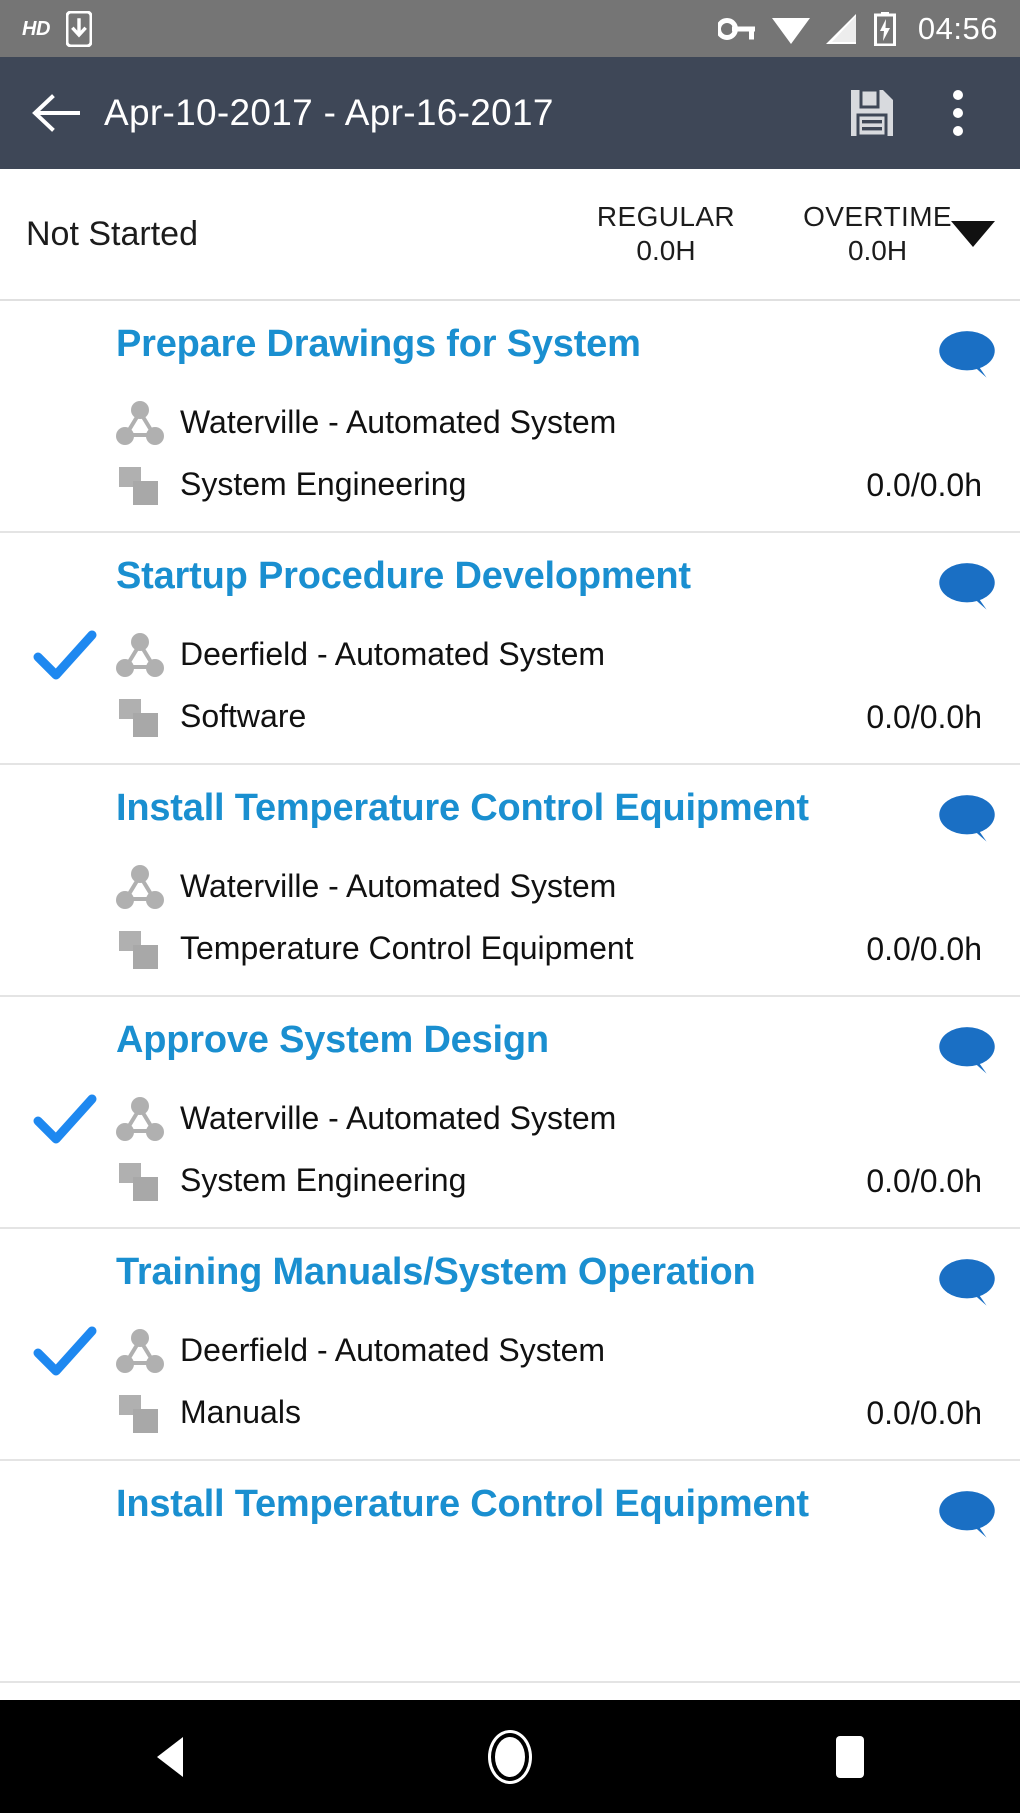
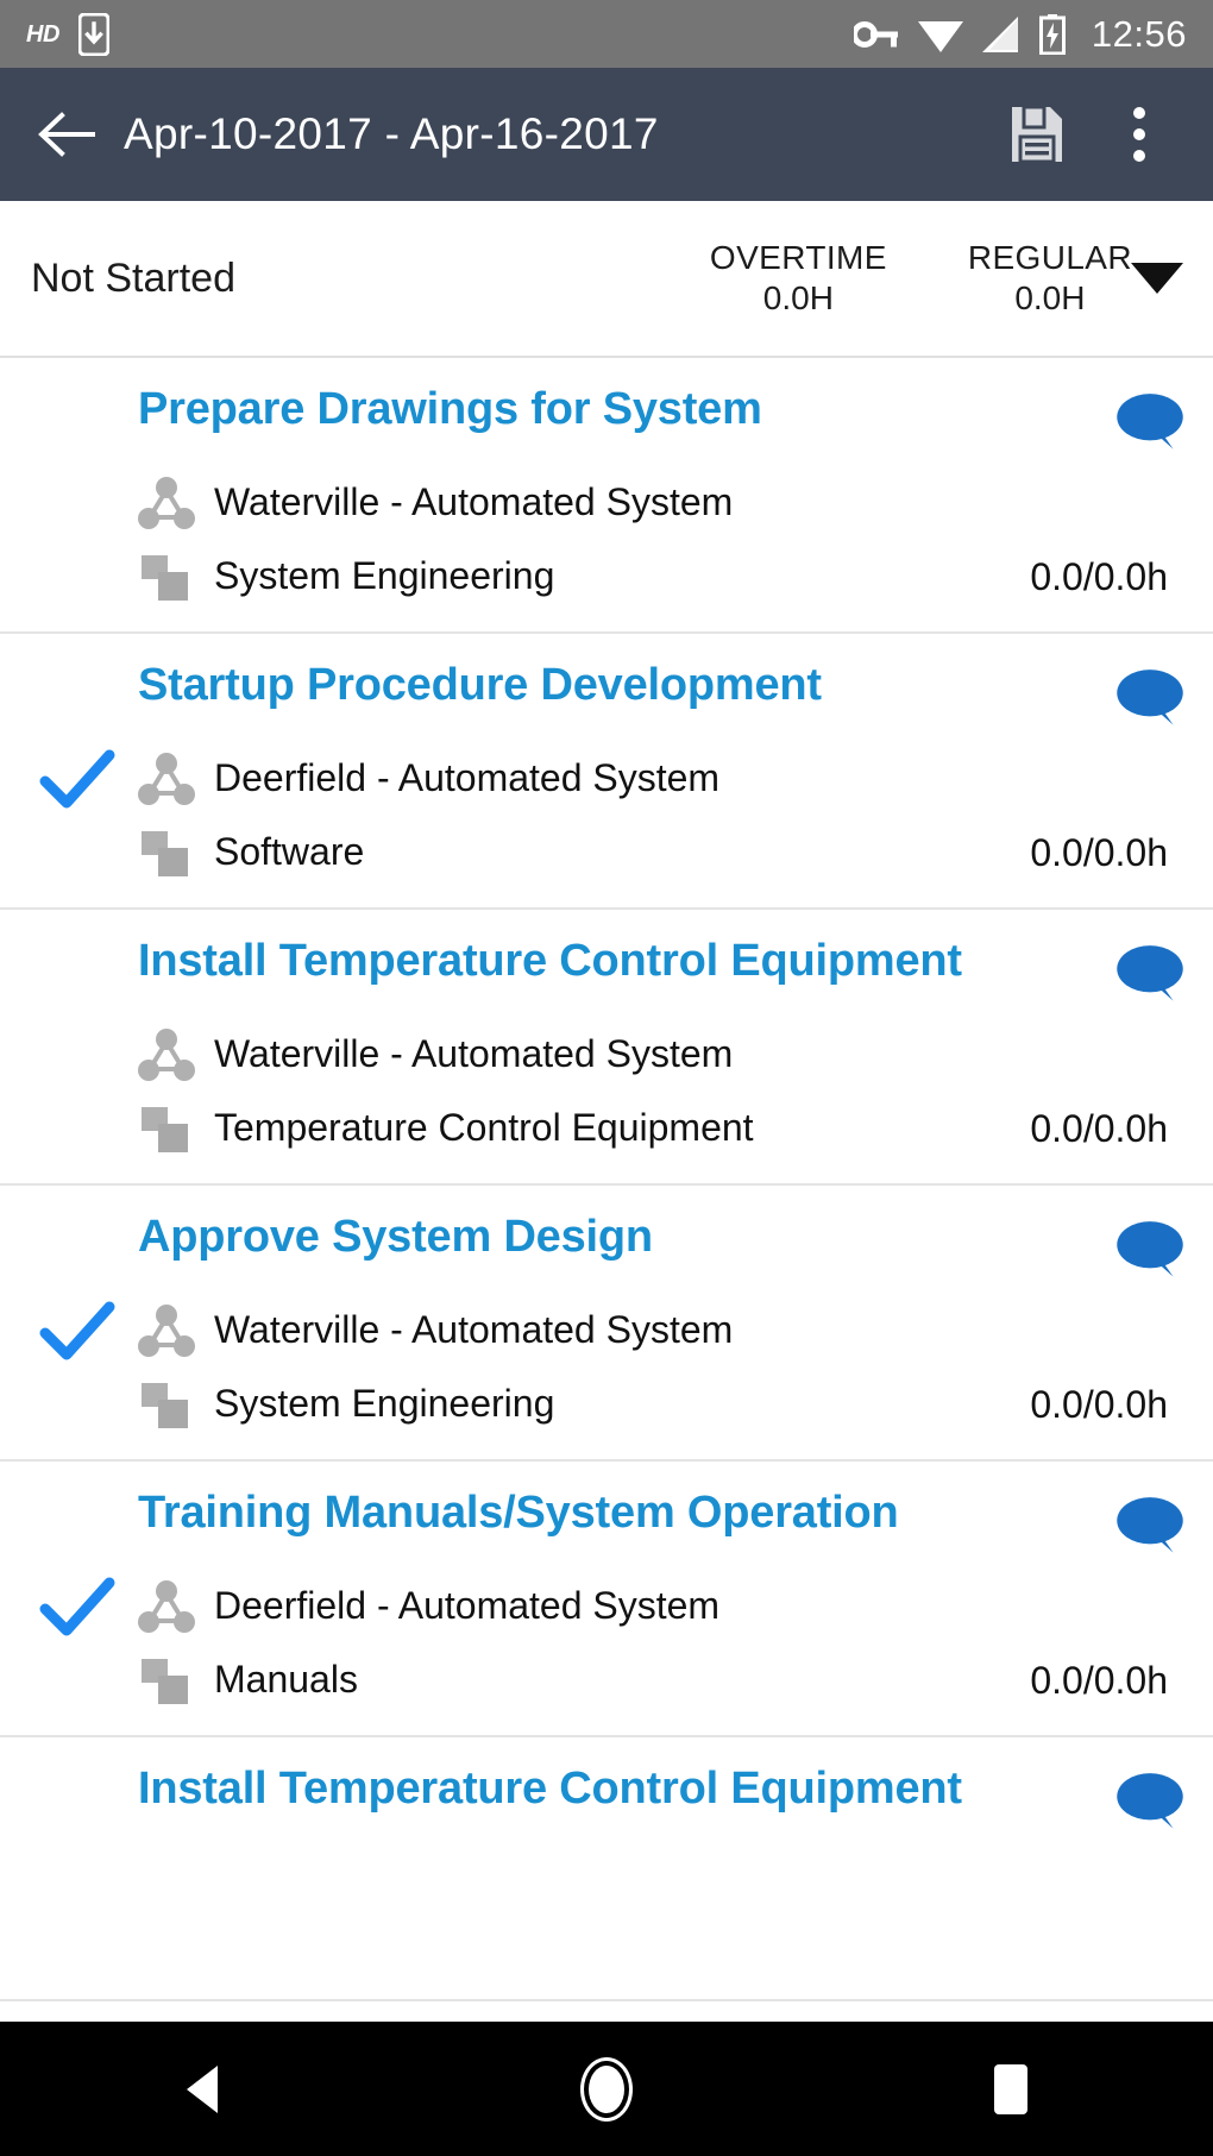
  HD
- 04:56
+ 12:56
  Apr-10-2017 - Apr-16-2017
  Not Started
- REGULAR
+ OVERTIME
  0.0H
- OVERTIME
+ REGULAR
  0.0H
  Prepare Drawings for System
  Waterville - Automated System
  System Engineering
  0.0/0.0h
  Startup Procedure Development
  Deerfield - Automated System
  Software
  0.0/0.0h
  Install Temperature Control Equipment
  Waterville - Automated System
  Temperature Control Equipment
  0.0/0.0h
  Approve System Design
  Waterville - Automated System
  System Engineering
  0.0/0.0h
  Training Manuals/System Operation
  Deerfield - Automated System
  Manuals
  0.0/0.0h
  Install Temperature Control Equipment
